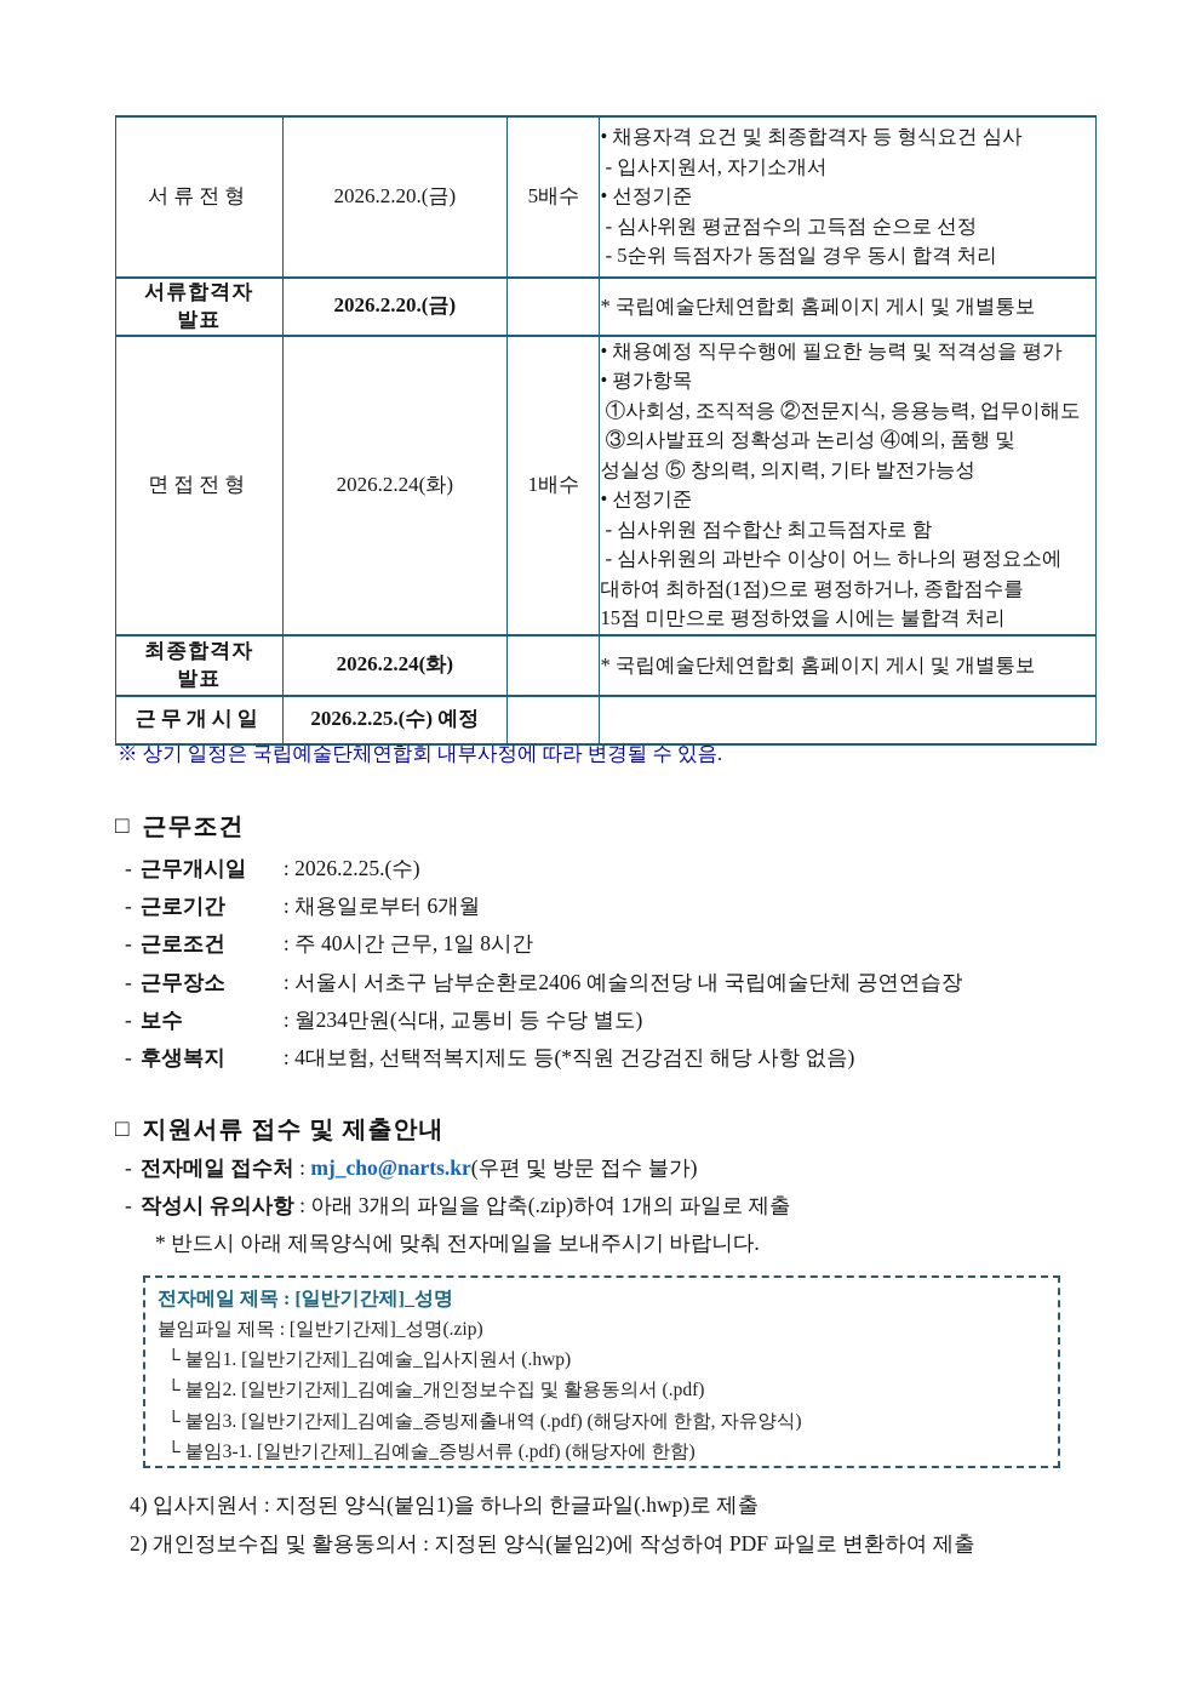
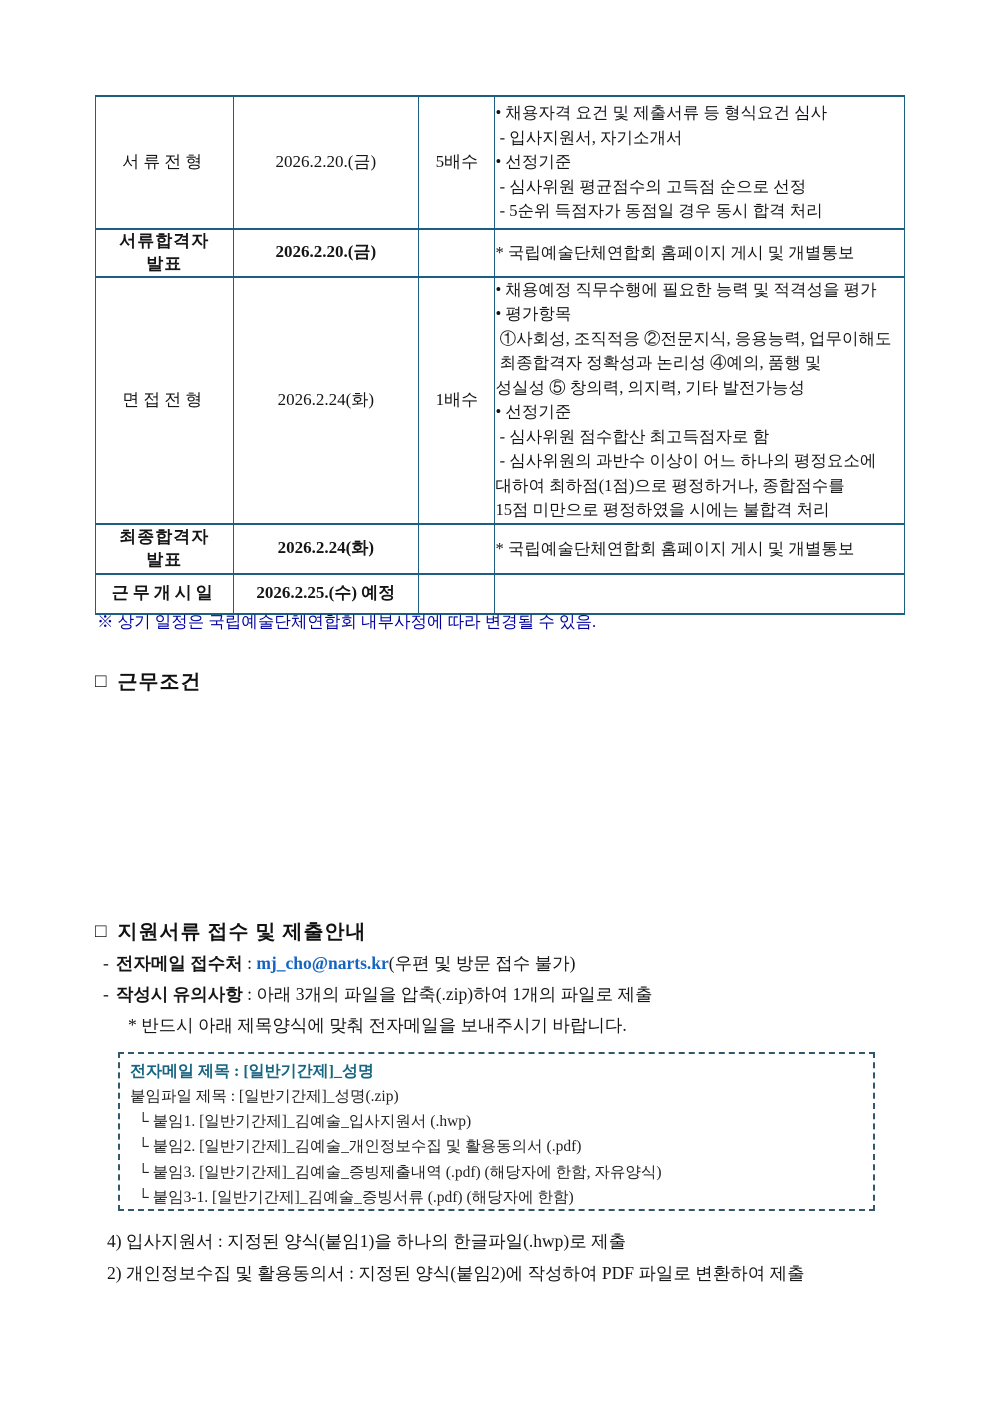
- 서류전형	2026.2.20.(금)	5배수	• 채용자격 요건 및 최종합격자 등 형식요건 심사 - 입사지원서, 자기소개서 • 선정기준 - 심사위원 평균점수의 고득점 순으로 선정 - 5순위 득점자가 동점일 경우 동시 합격 처리
+ 서류전형	2026.2.20.(금)	5배수	• 채용자격 요건 및 제출서류 등 형식요건 심사 - 입사지원서, 자기소개서 • 선정기준 - 심사위원 평균점수의 고득점 순으로 선정 - 5순위 득점자가 동점일 경우 동시 합격 처리
  서류합격자 발표	2026.2.20.(금)		* 국립예술단체연합회 홈페이지 게시 및 개별통보
- 면접전형	2026.2.24(화)	1배수	• 채용예정 직무수행에 필요한 능력 및 적격성을 평가 • 평가항목 ①사회성, 조직적응 ②전문지식, 응용능력, 업무이해도 ③의사발표의 정확성과 논리성 ④예의, 품행 및 성실성 ⑤ 창의력, 의지력, 기타 발전가능성 • 선정기준 - 심사위원 점수합산 최고득점자로 함 - 심사위원의 과반수 이상이 어느 하나의 평정요소에 대하여 최하점(1점)으로 평정하거나, 종합점수를 15점 미만으로 평정하였을 시에는 불합격 처리
+ 면접전형	2026.2.24(화)	1배수	• 채용예정 직무수행에 필요한 능력 및 적격성을 평가 • 평가항목 ①사회성, 조직적응 ②전문지식, 응용능력, 업무이해도 최종합격자 정확성과 논리성 ④예의, 품행 및 성실성 ⑤ 창의력, 의지력, 기타 발전가능성 • 선정기준 - 심사위원 점수합산 최고득점자로 함 - 심사위원의 과반수 이상이 어느 하나의 평정요소에 대하여 최하점(1점)으로 평정하거나, 종합점수를 15점 미만으로 평정하였을 시에는 불합격 처리
  최종합격자 발표	2026.2.24(화)		* 국립예술단체연합회 홈페이지 게시 및 개별통보
  근무개시일	2026.2.25.(수) 예정
  ※ 상기 일정은 국립예술단체연합회 내부사정에 따라 변경될 수 있음.
  □ 근무조건
- - 근무개시일 : 2026.2.25.(수)
- - 근로기간 : 채용일로부터 6개월
- - 근로조건 : 주 40시간 근무, 1일 8시간
- - 근무장소 : 서울시 서초구 남부순환로2406 예술의전당 내 국립예술단체 공연연습장
- - 보수 : 월234만원(식대, 교통비 등 수당 별도)
- - 후생복지 : 4대보험, 선택적복지제도 등(*직원 건강검진 해당 사항 없음)
  □ 지원서류 접수 및 제출안내
  - 전자메일 접수처 : mj_cho@narts.kr(우편 및 방문 접수 불가)
  - 작성시 유의사항 : 아래 3개의 파일을 압축(.zip)하여 1개의 파일로 제출
  * 반드시 아래 제목양식에 맞춰 전자메일을 보내주시기 바랍니다.
  전자메일 제목 : [일반기간제]_성명
  붙임파일 제목 : [일반기간제]_성명(.zip)
  └ 붙임1. [일반기간제]_김예술_입사지원서 (.hwp)
  └ 붙임2. [일반기간제]_김예술_개인정보수집 및 활용동의서 (.pdf)
  └ 붙임3. [일반기간제]_김예술_증빙제출내역 (.pdf) (해당자에 한함, 자유양식)
  └ 붙임3-1. [일반기간제]_김예술_증빙서류 (.pdf) (해당자에 한함)
  4) 입사지원서 : 지정된 양식(붙임1)을 하나의 한글파일(.hwp)로 제출
  2) 개인정보수집 및 활용동의서 : 지정된 양식(붙임2)에 작성하여 PDF 파일로 변환하여 제출
